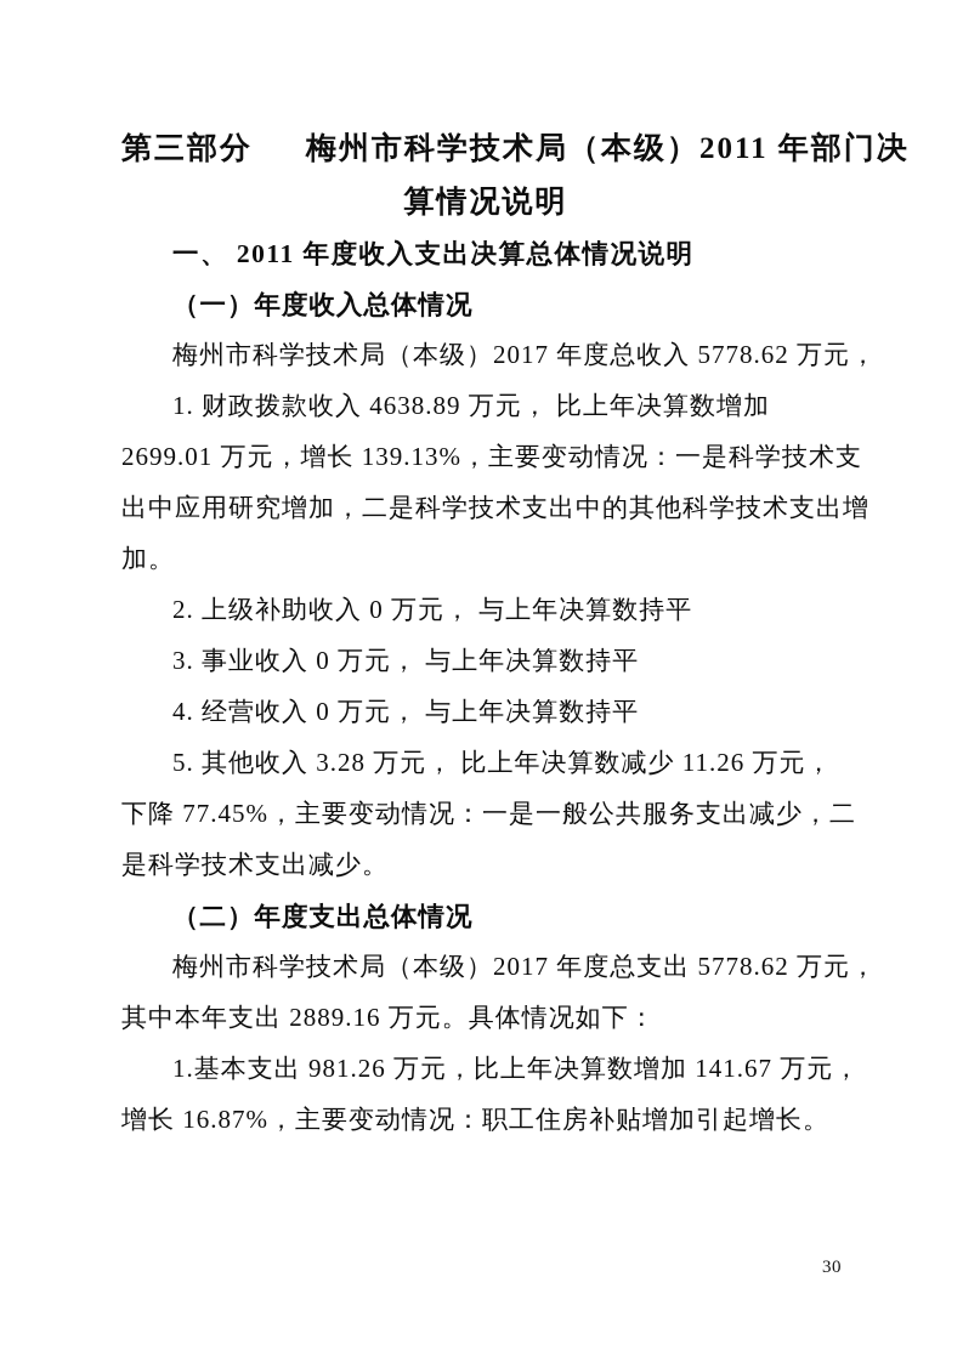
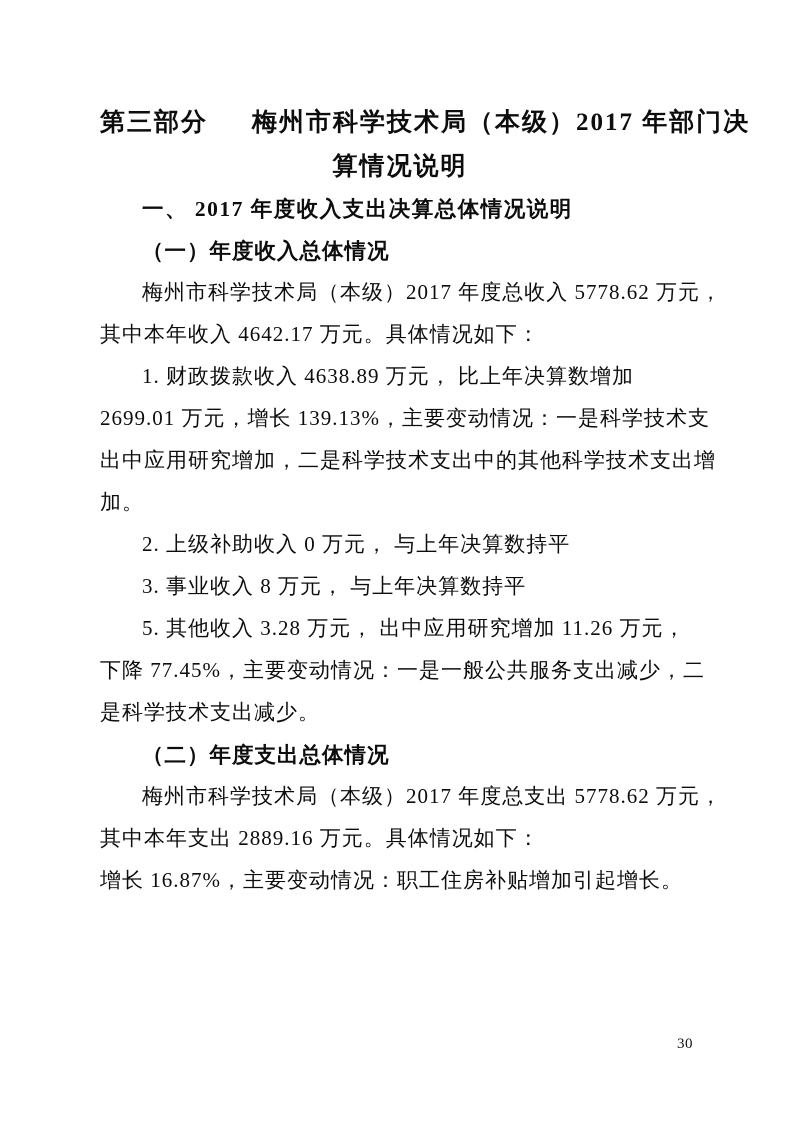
  第三部分
- 梅州市科学技术局（本级）2011 年部门决
+ 梅州市科学技术局（本级）2017 年部门决
  算情况说明
- 一、 2011 年度收入支出决算总体情况说明
+ 一、 2017 年度收入支出决算总体情况说明
  （一）年度收入总体情况
  梅州市科学技术局（本级）2017 年度总收入 5778.62 万元，
+ 其中本年收入 4642.17 万元。具体情况如下：
  1. 财政拨款收入 4638.89 万元， 比上年决算数增加
  2699.01 万元，增长 139.13%，主要变动情况：一是科学技术支
  出中应用研究增加，二是科学技术支出中的其他科学技术支出增
  加。
  2. 上级补助收入 0 万元， 与上年决算数持平
- 3. 事业收入 0 万元， 与上年决算数持平
+ 3. 事业收入 8 万元， 与上年决算数持平
- 4. 经营收入 0 万元， 与上年决算数持平
- 5. 其他收入 3.28 万元， 比上年决算数减少 11.26 万元，
+ 5. 其他收入 3.28 万元， 出中应用研究增加 11.26 万元，
  下降 77.45%，主要变动情况：一是一般公共服务支出减少，二
  是科学技术支出减少。
  （二）年度支出总体情况
  梅州市科学技术局（本级）2017 年度总支出 5778.62 万元，
  其中本年支出 2889.16 万元。具体情况如下：
- 1.基本支出 981.26 万元，比上年决算数增加 141.67 万元，
  增长 16.87%，主要变动情况：职工住房补贴增加引起增长。
  30
